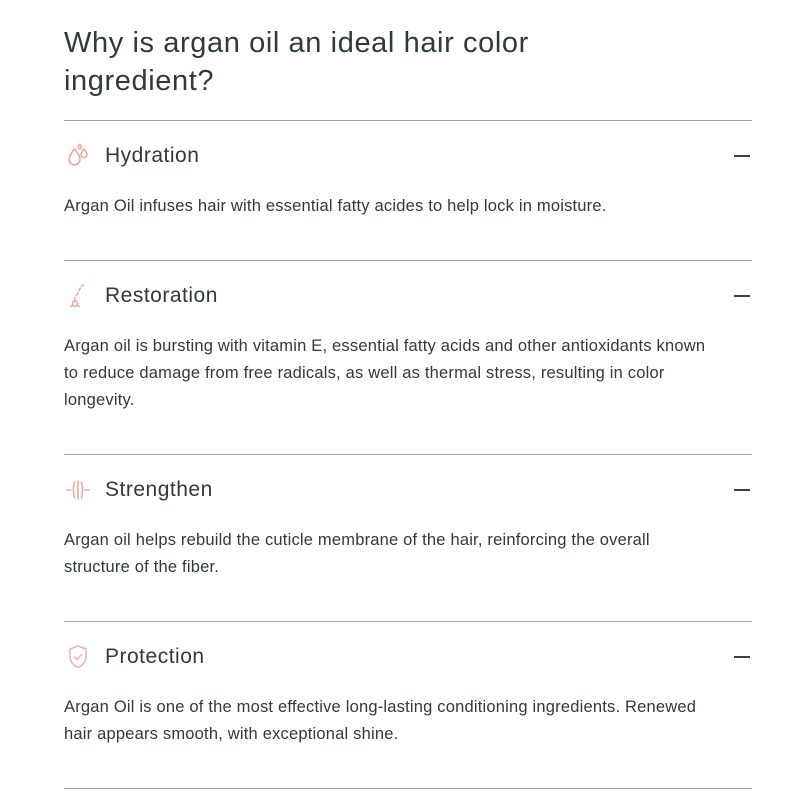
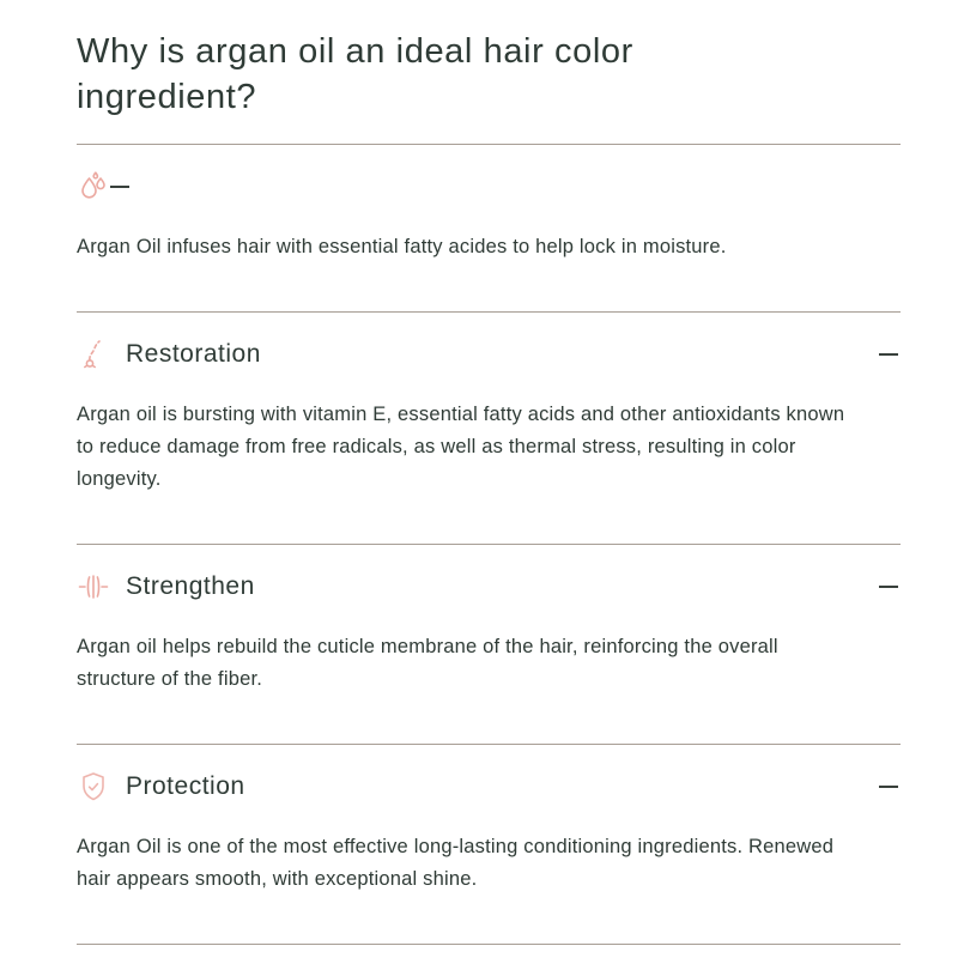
  Why is argan oil an ideal hair color ingredient?
- Hydration
  Argan Oil infuses hair with essential fatty acides to help lock in moisture.
  Restoration
  Argan oil is bursting with vitamin E, essential fatty acids and other antioxidants known to reduce damage from free radicals, as well as thermal stress, resulting in color longevity.
  Strengthen
  Argan oil helps rebuild the cuticle membrane of the hair, reinforcing the overall structure of the fiber.
  Protection
  Argan Oil is one of the most effective long-lasting conditioning ingredients. Renewed hair appears smooth, with exceptional shine.
